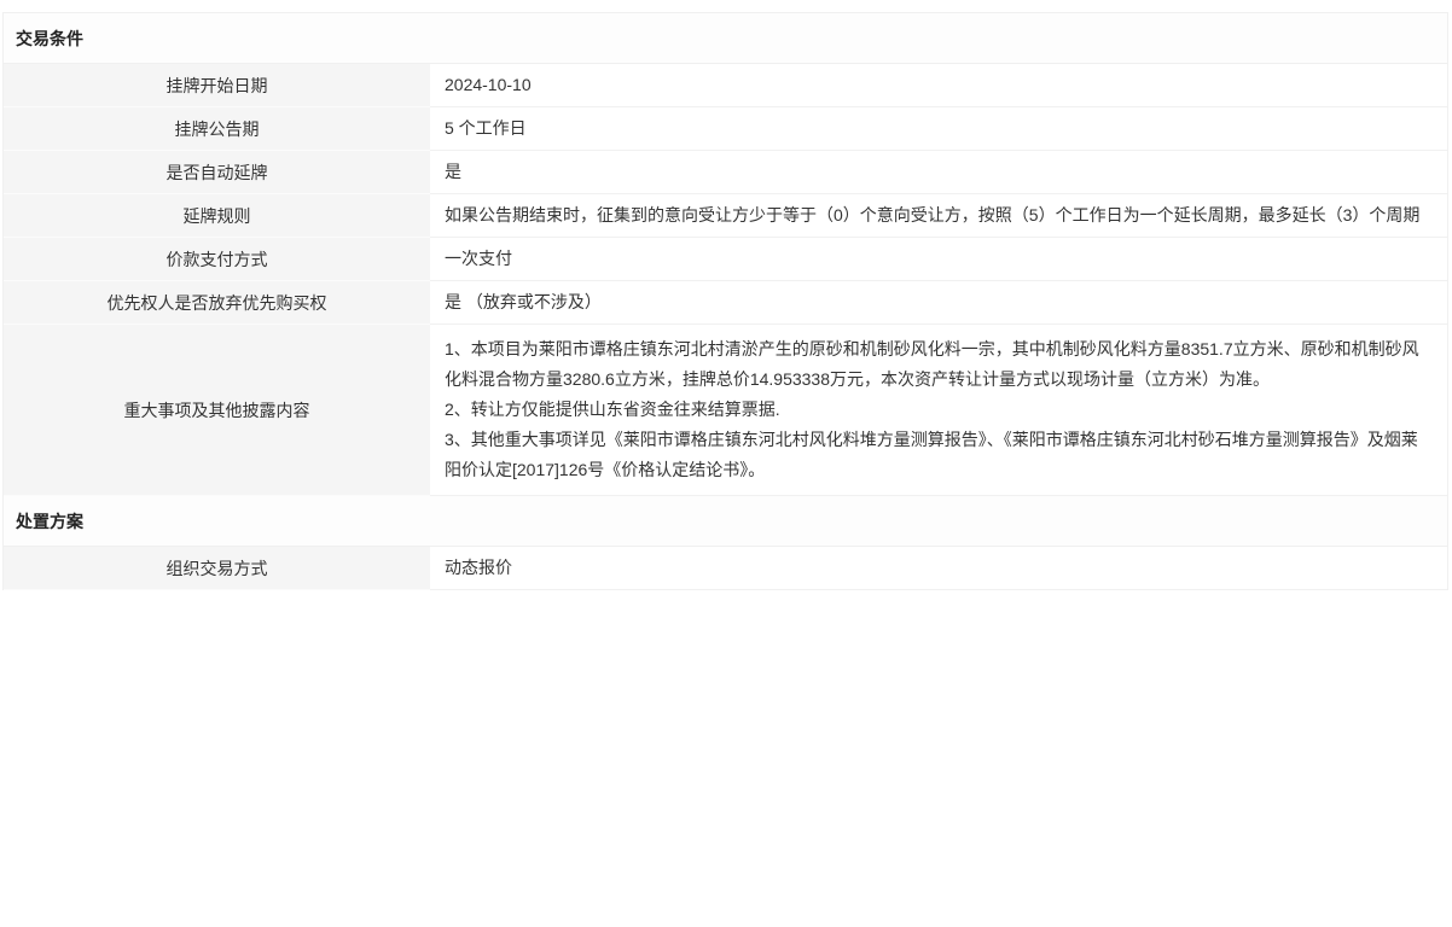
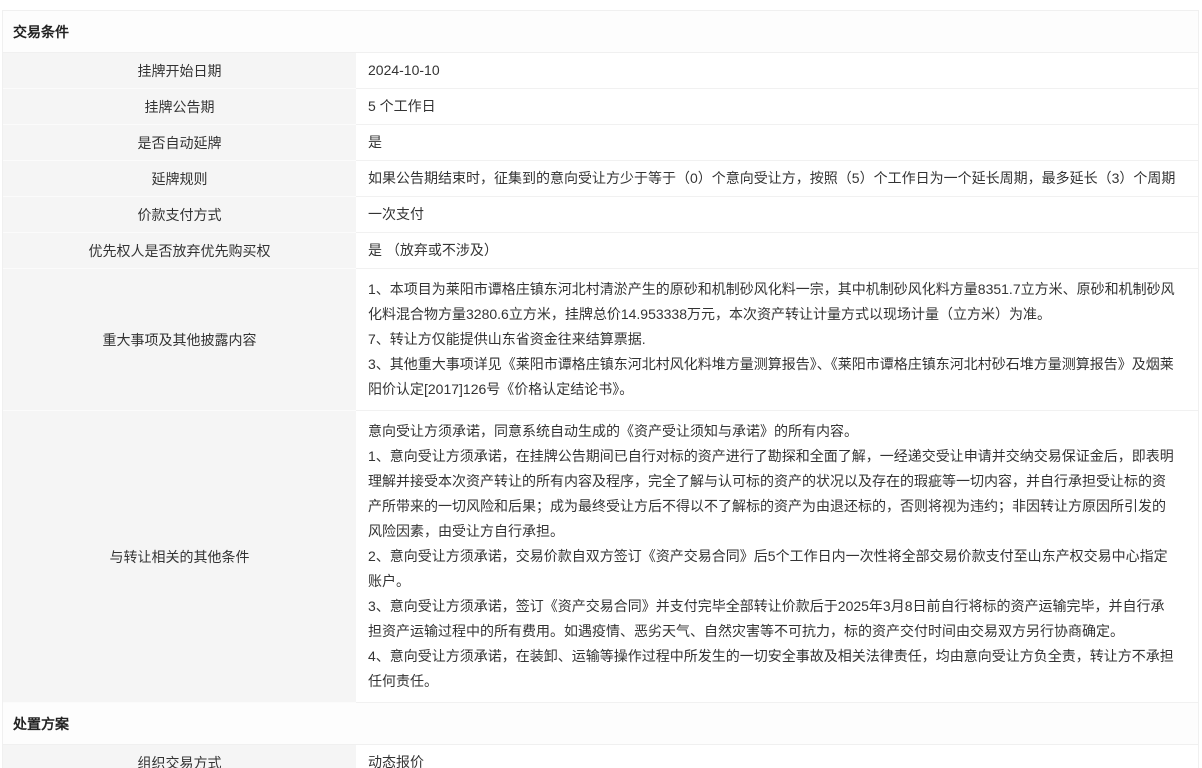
  交易条件
  挂牌开始日期
  2024-10-10
  挂牌公告期
  5 个工作日
  是否自动延牌
  是
  延牌规则
  如果公告期结束时，征集到的意向受让方少于等于（0）个意向受让方，按照（5）个工作日为一个延长周期，最多延长（3）个周期
  价款支付方式
  一次支付
  优先权人是否放弃优先购买权
  是 （放弃或不涉及）
  重大事项及其他披露内容
  1、本项目为莱阳市谭格庄镇东河北村清淤产生的原砂和机制砂风化料一宗，其中机制砂风化料方量8351.7立方米、原砂和机制砂风化料混合物方量3280.6立方米，挂牌总价14.953338万元，本次资产转让计量方式以现场计量（立方米）为准。
- 2、转让方仅能提供山东省资金往来结算票据.
+ 7、转让方仅能提供山东省资金往来结算票据.
  3、其他重大事项详见《莱阳市谭格庄镇东河北村风化料堆方量测算报告》、《莱阳市谭格庄镇东河北村砂石堆方量测算报告》及烟莱阳价认定[2017]126号《价格认定结论书》。
+ 与转让相关的其他条件
+ 意向受让方须承诺，同意系统自动生成的《资产受让须知与承诺》的所有内容。
+ 1、意向受让方须承诺，在挂牌公告期间已自行对标的资产进行了勘探和全面了解，一经递交受让申请并交纳交易保证金后，即表明理解并接受本次资产转让的所有内容及程序，完全了解与认可标的资产的状况以及存在的瑕疵等一切内容，并自行承担受让标的资产所带来的一切风险和后果；成为最终受让方后不得以不了解标的资产为由退还标的，否则将视为违约；非因转让方原因所引发的风险因素，由受让方自行承担。
+ 2、意向受让方须承诺，交易价款自双方签订《资产交易合同》后5个工作日内一次性将全部交易价款支付至山东产权交易中心指定账户。
+ 3、意向受让方须承诺，签订《资产交易合同》并支付完毕全部转让价款后于2025年3月8日前自行将标的资产运输完毕，并自行承担资产运输过程中的所有费用。如遇疫情、恶劣天气、自然灾害等不可抗力，标的资产交付时间由交易双方另行协商确定。
+ 4、意向受让方须承诺，在装卸、运输等操作过程中所发生的一切安全事故及相关法律责任，均由意向受让方负全责，转让方不承担任何责任。
  处置方案
  组织交易方式
  动态报价
